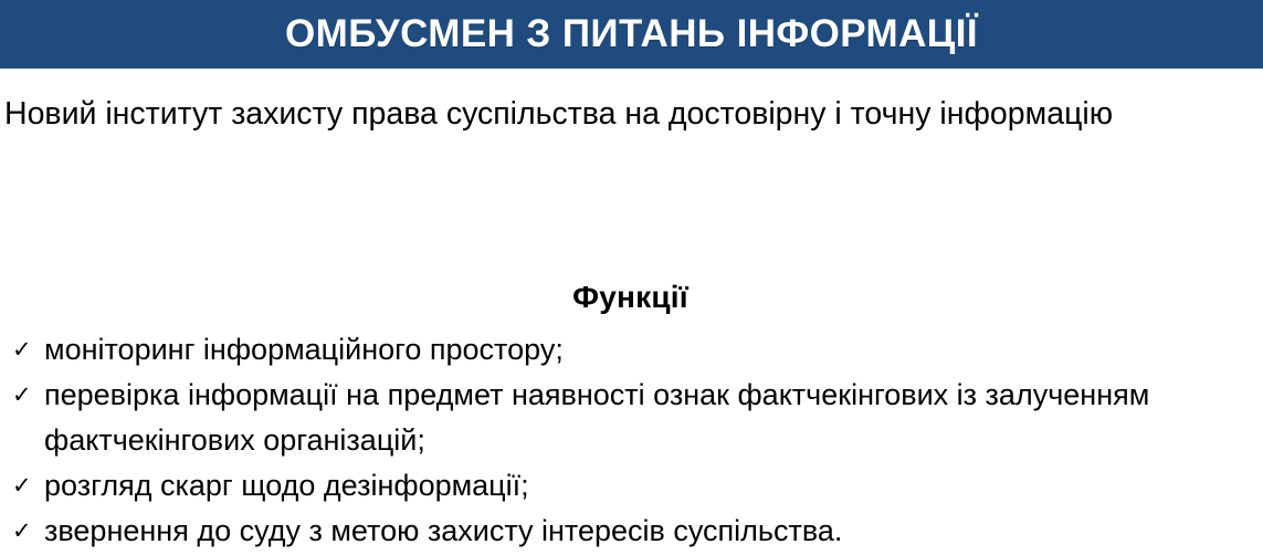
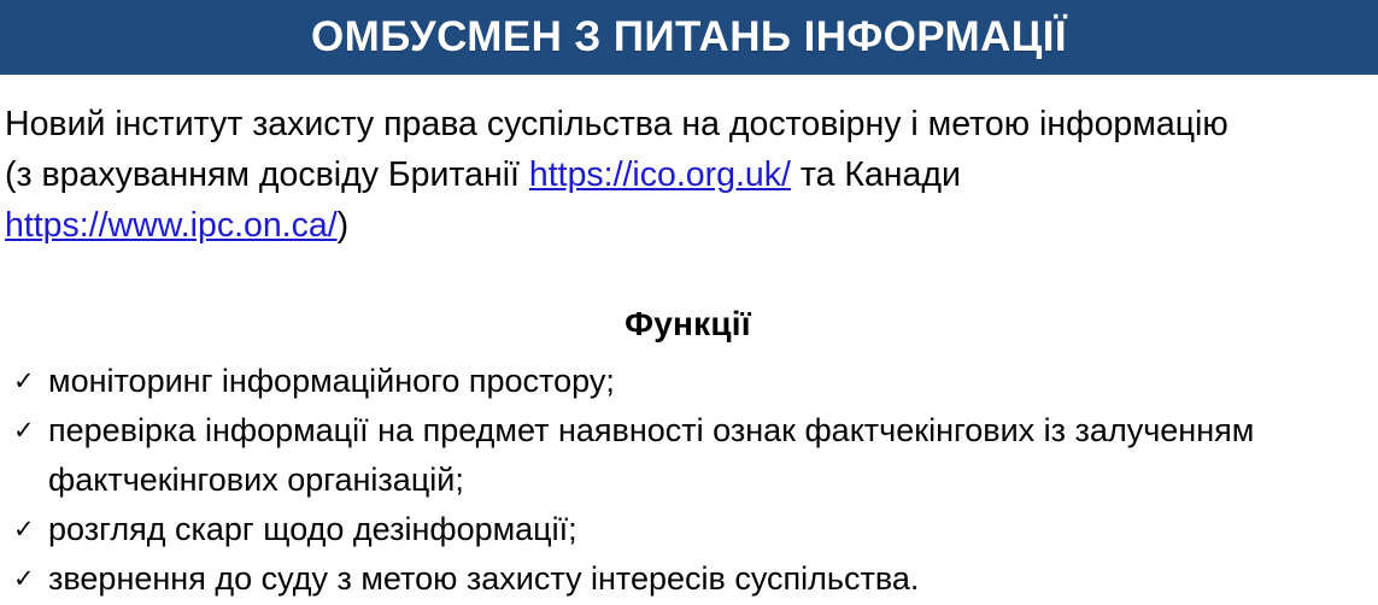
  ОМБУСМЕН З ПИТАНЬ ІНФОРМАЦІЇ
- Новий інститут захисту права суспільства на достовірну і точну інформацію
+ Новий інститут захисту права суспільства на достовірну і метою інформацію
+ (з врахуванням досвіду Британії https://ico.org.uk/ та Канади
+ https://www.ipc.on.ca/)
  Функції
  ✓
  моніторинг інформаційного простору;
  ✓
  перевірка інформації на предмет наявності ознак фактчекінгових із залученням
  фактчекінгових організацій;
  ✓
  розгляд скарг щодо дезінформації;
  ✓
  звернення до суду з метою захисту інтересів суспільства.
